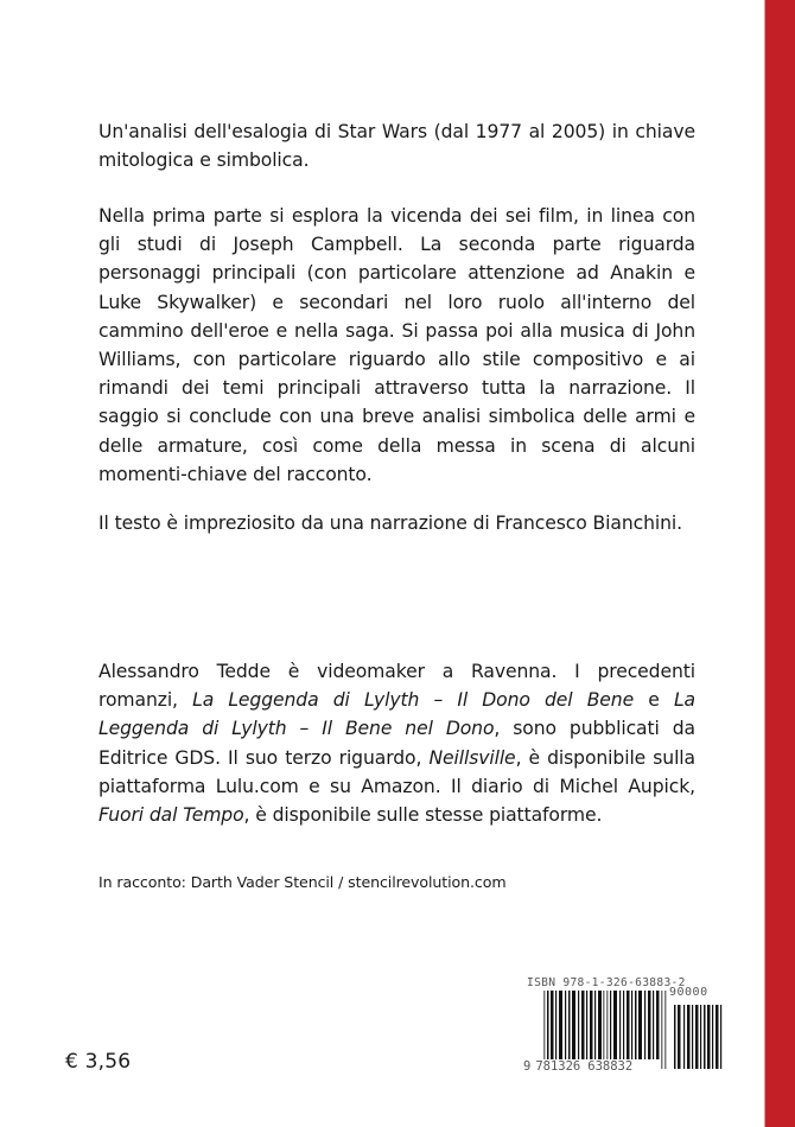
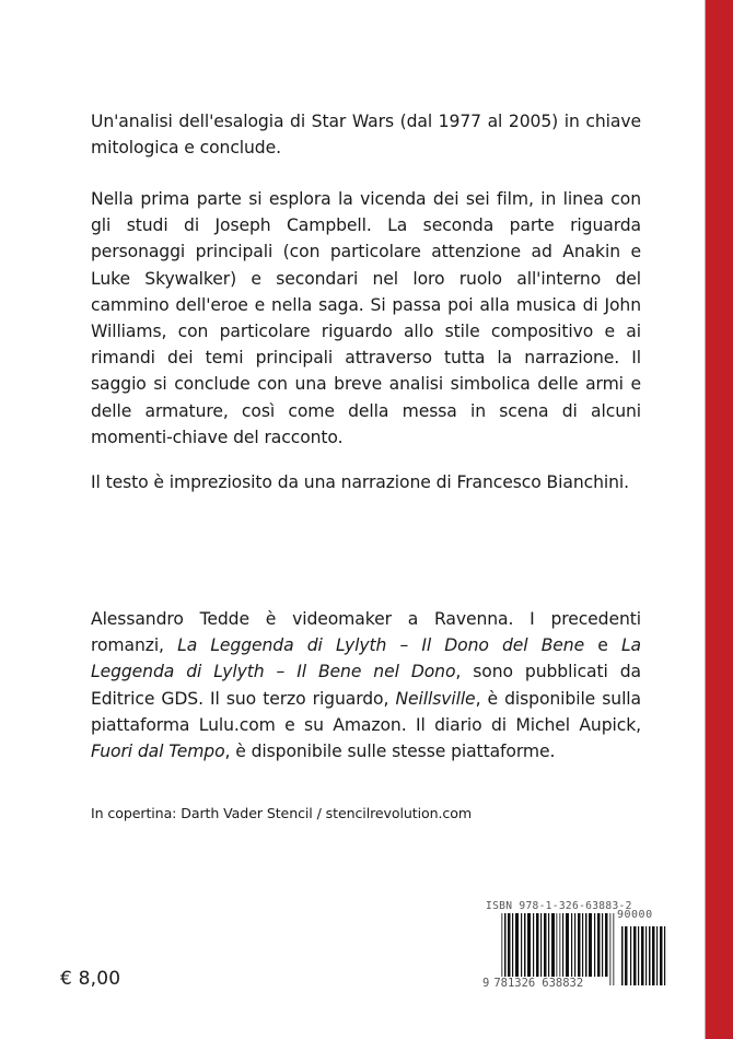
- Un'analisi dell'esalogia di Star Wars (dal 1977 al 2005) in chiave mitologica e simbolica.
+ Un'analisi dell'esalogia di Star Wars (dal 1977 al 2005) in chiave mitologica e conclude.
  Nella prima parte si esplora la vicenda dei sei film, in linea con gli studi di Joseph Campbell. La seconda parte riguarda personaggi principali (con particolare attenzione ad Anakin e Luke Skywalker) e secondari nel loro ruolo all'interno del cammino dell'eroe e nella saga. Si passa poi alla musica di John Williams, con particolare riguardo allo stile compositivo e ai rimandi dei temi principali attraverso tutta la narrazione. Il saggio si conclude con una breve analisi simbolica delle armi e delle armature, così come della messa in scena di alcuni momenti-chiave del racconto.
  Il testo è impreziosito da una narrazione di Francesco Bianchini.
  Alessandro Tedde è videomaker a Ravenna. I precedenti romanzi, La Leggenda di Lylyth – Il Dono del Bene e La Leggenda di Lylyth – Il Bene nel Dono, sono pubblicati da Editrice GDS. Il suo terzo riguardo, Neillsville, è disponibile sulla piattaforma Lulu.com e su Amazon. Il diario di Michel Aupick, Fuori dal Tempo, è disponibile sulle stesse piattaforme.
- In racconto: Darth Vader Stencil / stencilrevolution.com
+ In copertina: Darth Vader Stencil / stencilrevolution.com
  ISBN 978-1-326-63883-2
  90000
  9 781326 638832
- € 3,56
+ € 8,00
